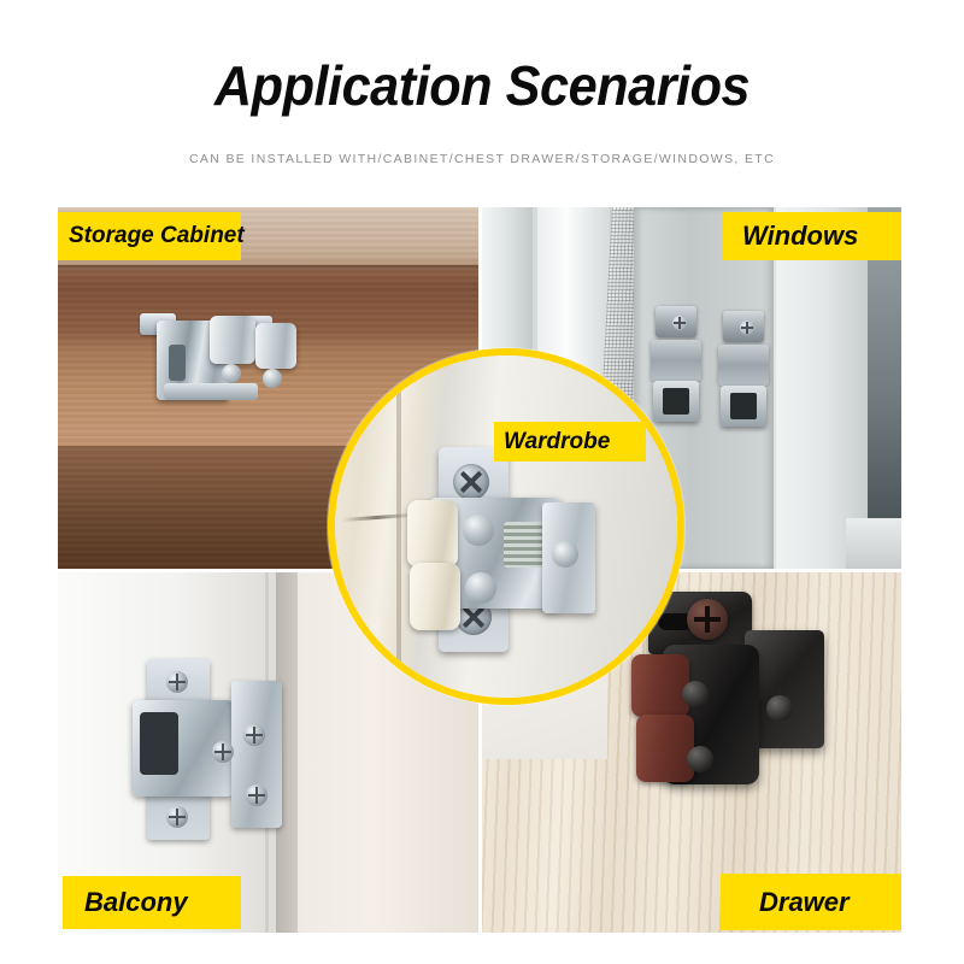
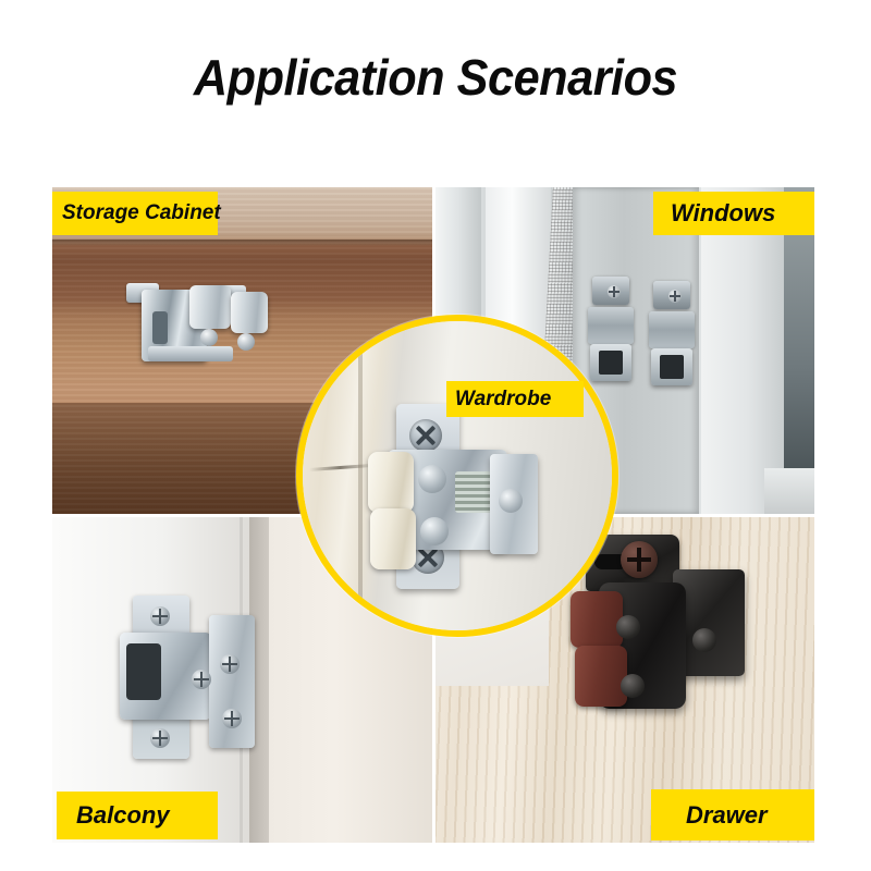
  Application Scenarios
- CAN BE INSTALLED WITH/CABINET/CHEST DRAWER/STORAGE/WINDOWS, ETC
  Storage Cabinet
  Windows
  Wardrobe
  Balcony
  Drawer
